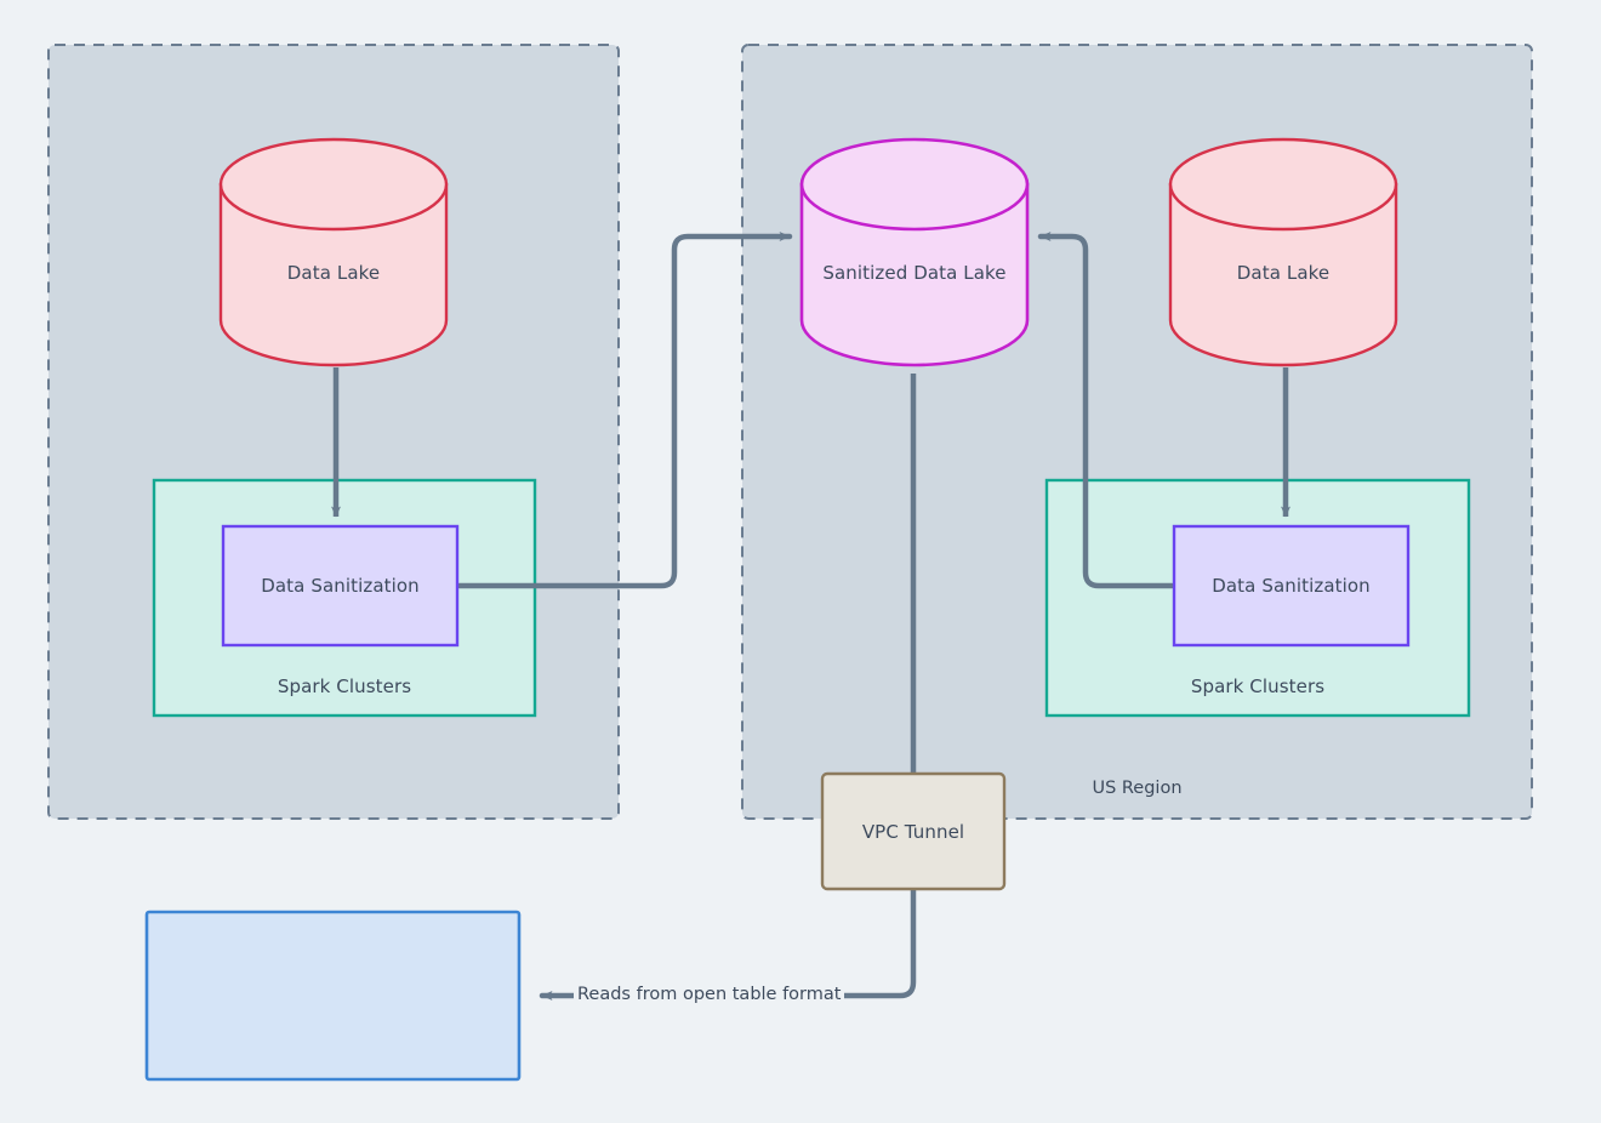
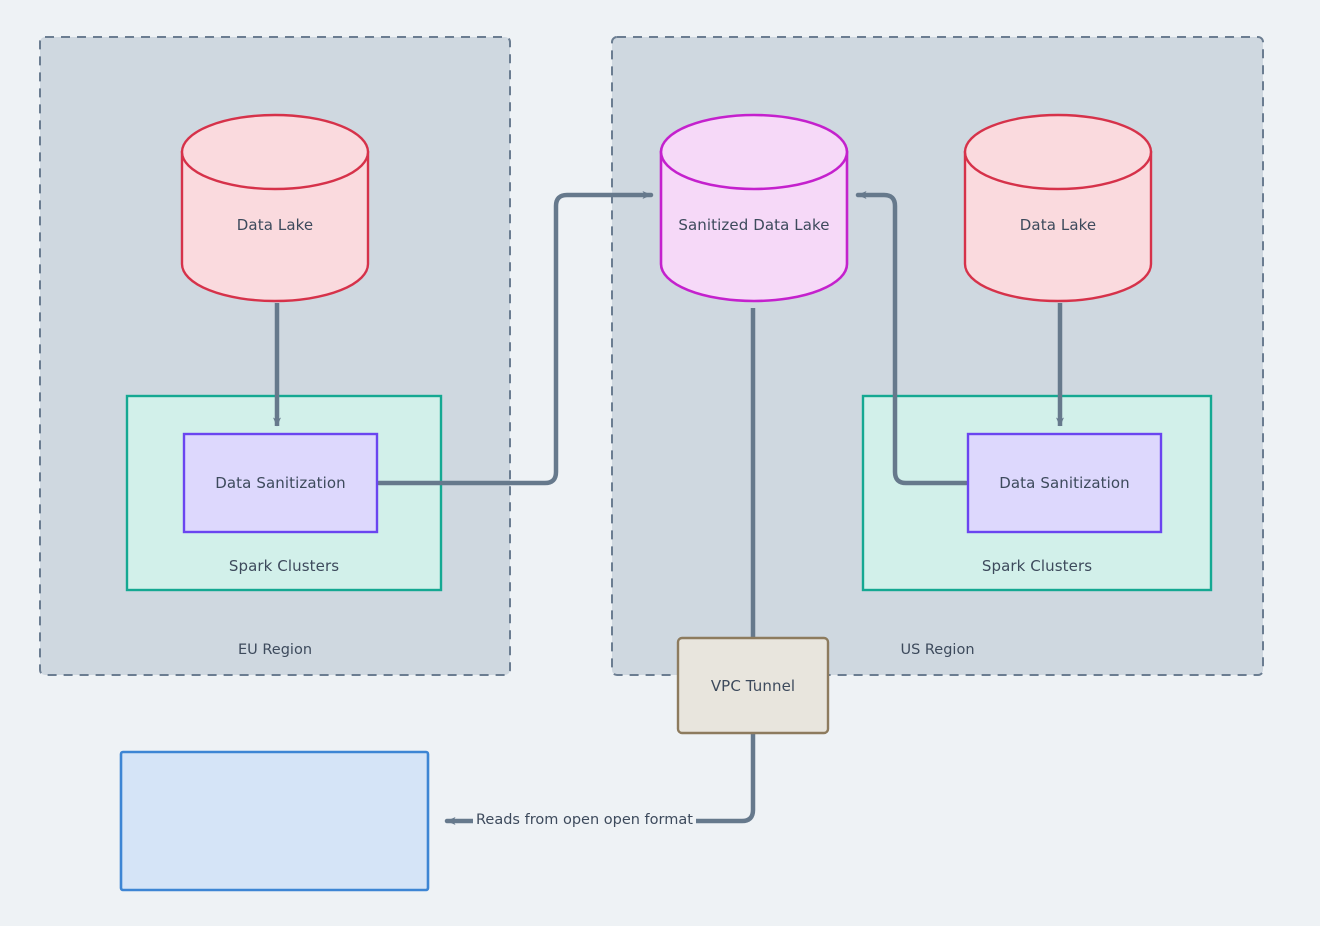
  Data Lake
  Sanitized Data Lake
  Data Lake
  Data Sanitization
  Data Sanitization
  Spark Clusters
  Spark Clusters
  VPC Tunnel
+ EU Region
  US Region
- Reads from open table format
+ Reads from open open format
